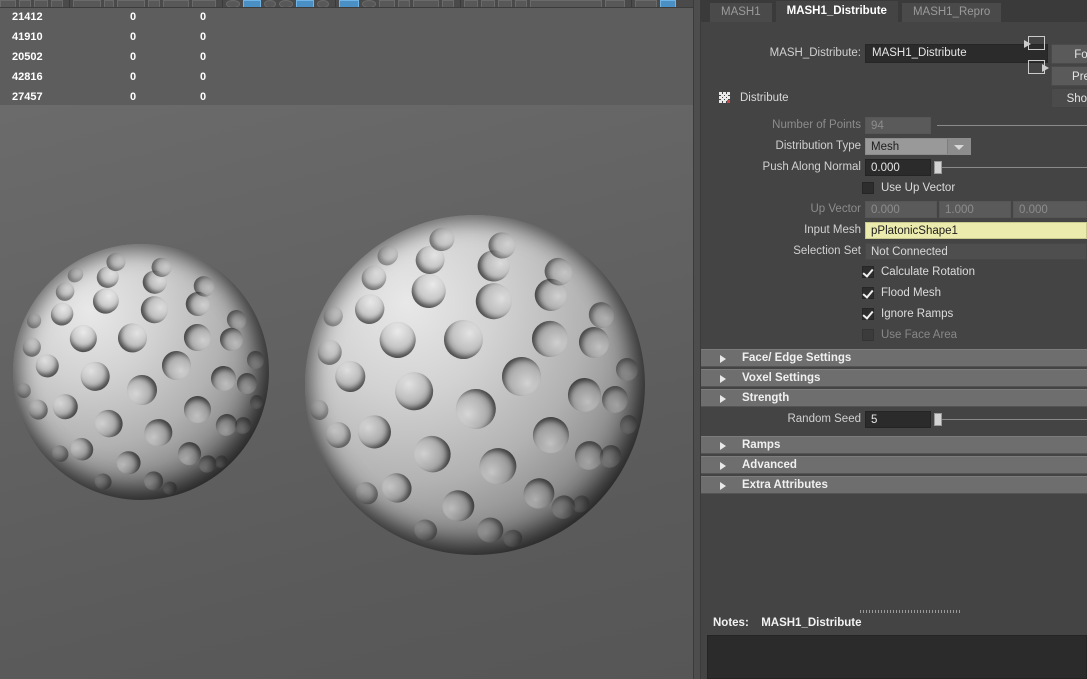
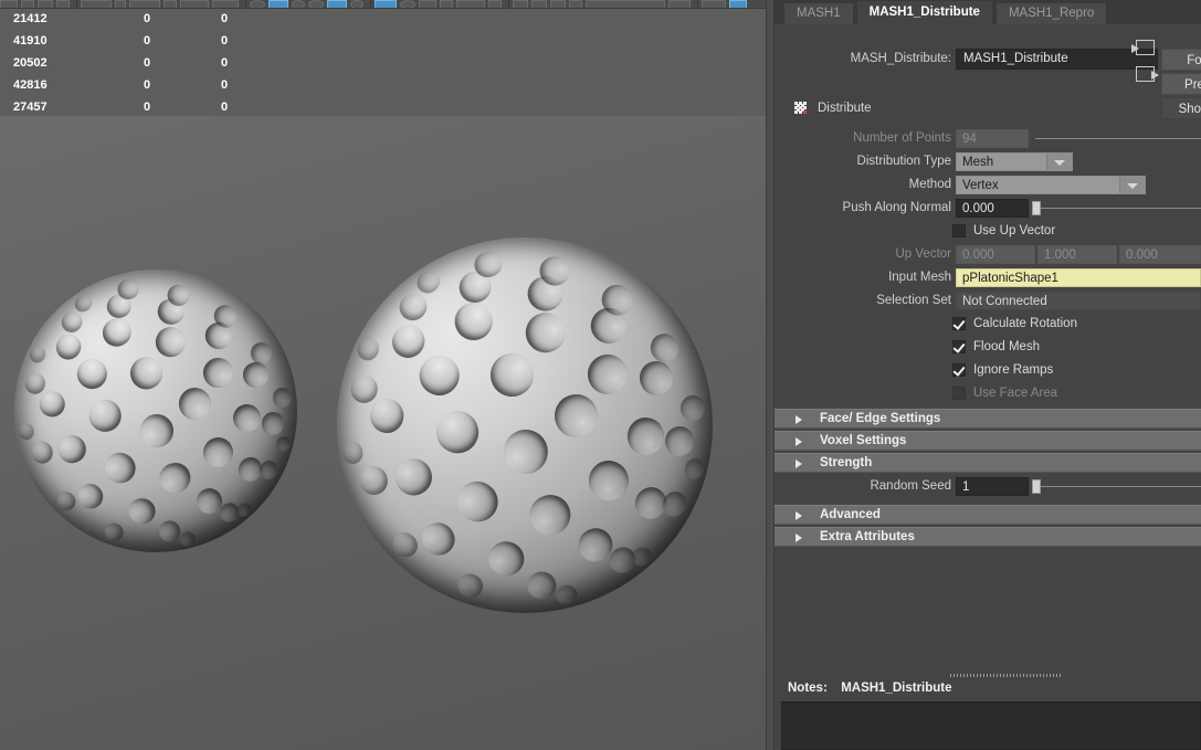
  21412
  0
  0
  41910
  0
  0
  20502
  0
  0
  42816
  0
  0
  27457
  0
  0
  MASH1
  MASH1_Distribute
  MASH1_Repro
  MASH_Distribute:
  MASH1_Distribute
  Fo
  Sho
  Distribute
  Number of Points
  94
  Distribution Type
  Mesh
+ Method
+ Vertex
  Push Along Normal
  0.000
  Use Up Vector
  Up Vector
  0.000
  1.000
  0.000
  Input Mesh
  pPlatonicShape1
  Selection Set
  Not Connected
  Calculate Rotation
  Flood Mesh
  Ignore Ramps
  Use Face Area
  Face/ Edge Settings
  Voxel Settings
  Strength
  Random Seed
- 5
+ 1
- Ramps
  Advanced
  Extra Attributes
  Notes: MASH1_Distribute
